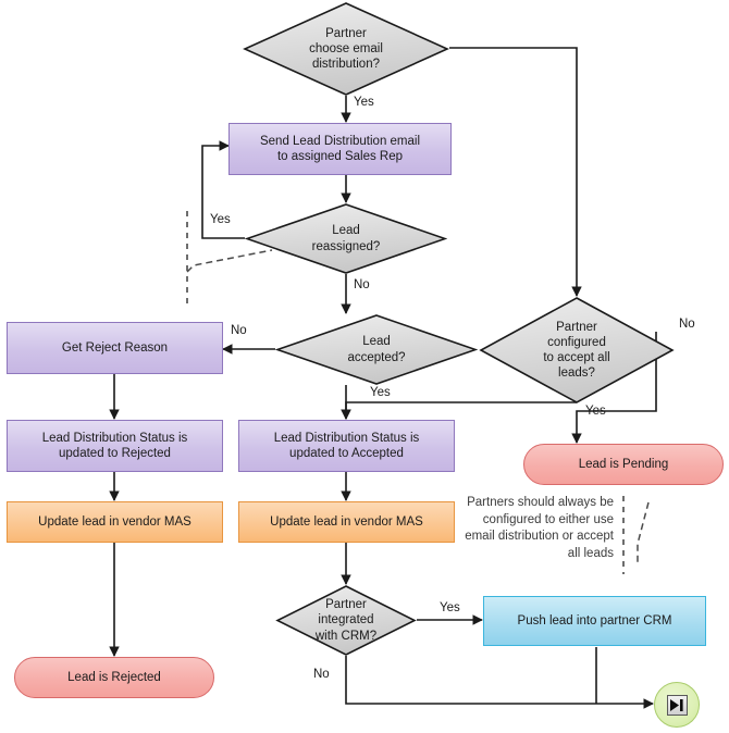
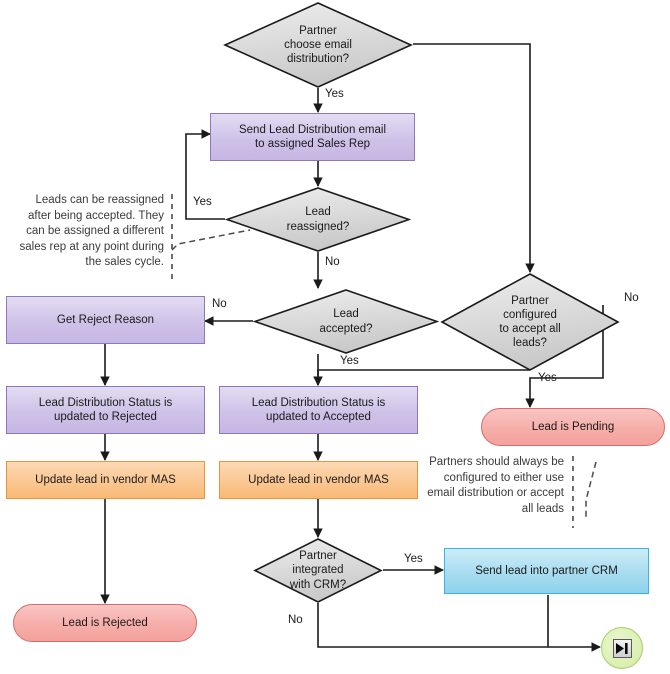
  Partner
  choose email
  distribution?
  Send Lead Distribution email
  to assigned Sales Rep
  Lead
  reassigned?
  Lead
  accepted?
  Partner
  configured
  to accept all
  leads?
  Get Reject Reason
  Lead Distribution Status is
  updated to Rejected
  Lead Distribution Status is
  updated to Accepted
  Update lead in vendor MAS
  Update lead in vendor MAS
  Lead is Pending
  Lead is Rejected
  Partner
  integrated
  with CRM?
- Push lead into partner CRM
+ Send lead into partner CRM
  Yes
  Yes
  No
  No
  Yes
  No
  Yes
  Yes
  No
+ Leads can be reassigned
+ after being accepted. They
+ can be assigned a different
+ sales rep at any point during
+ the sales cycle.
  Partners should always be
  configured to either use
  email distribution or accept
  all leads
